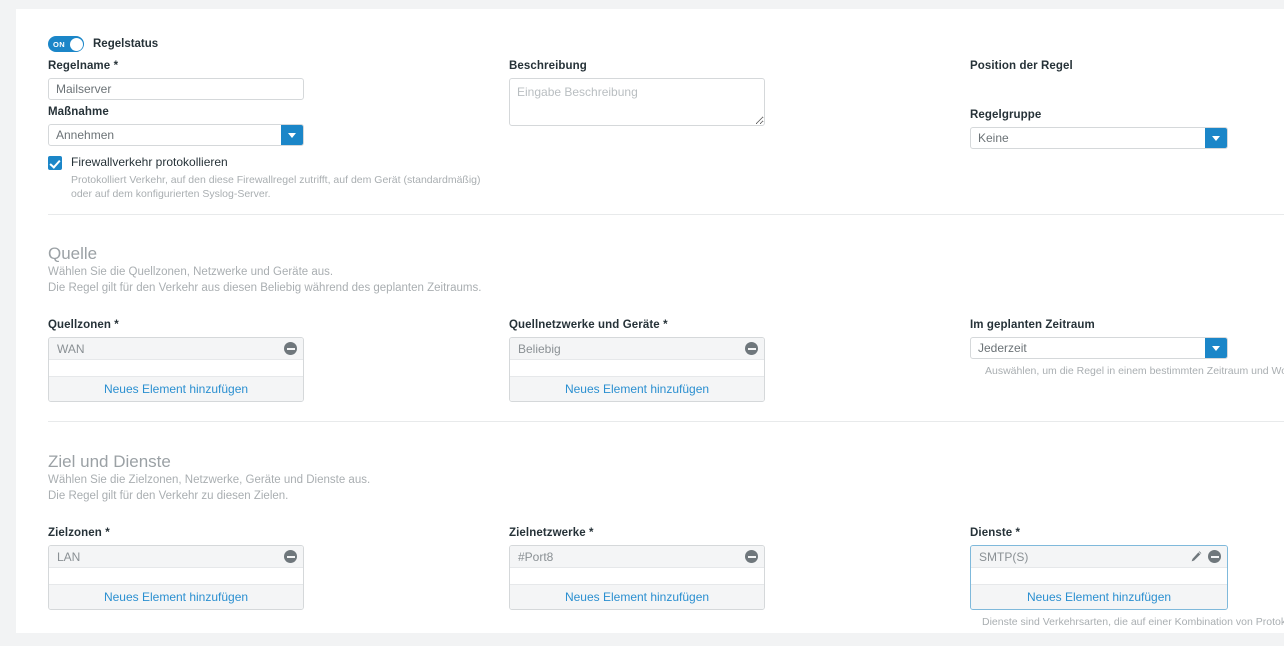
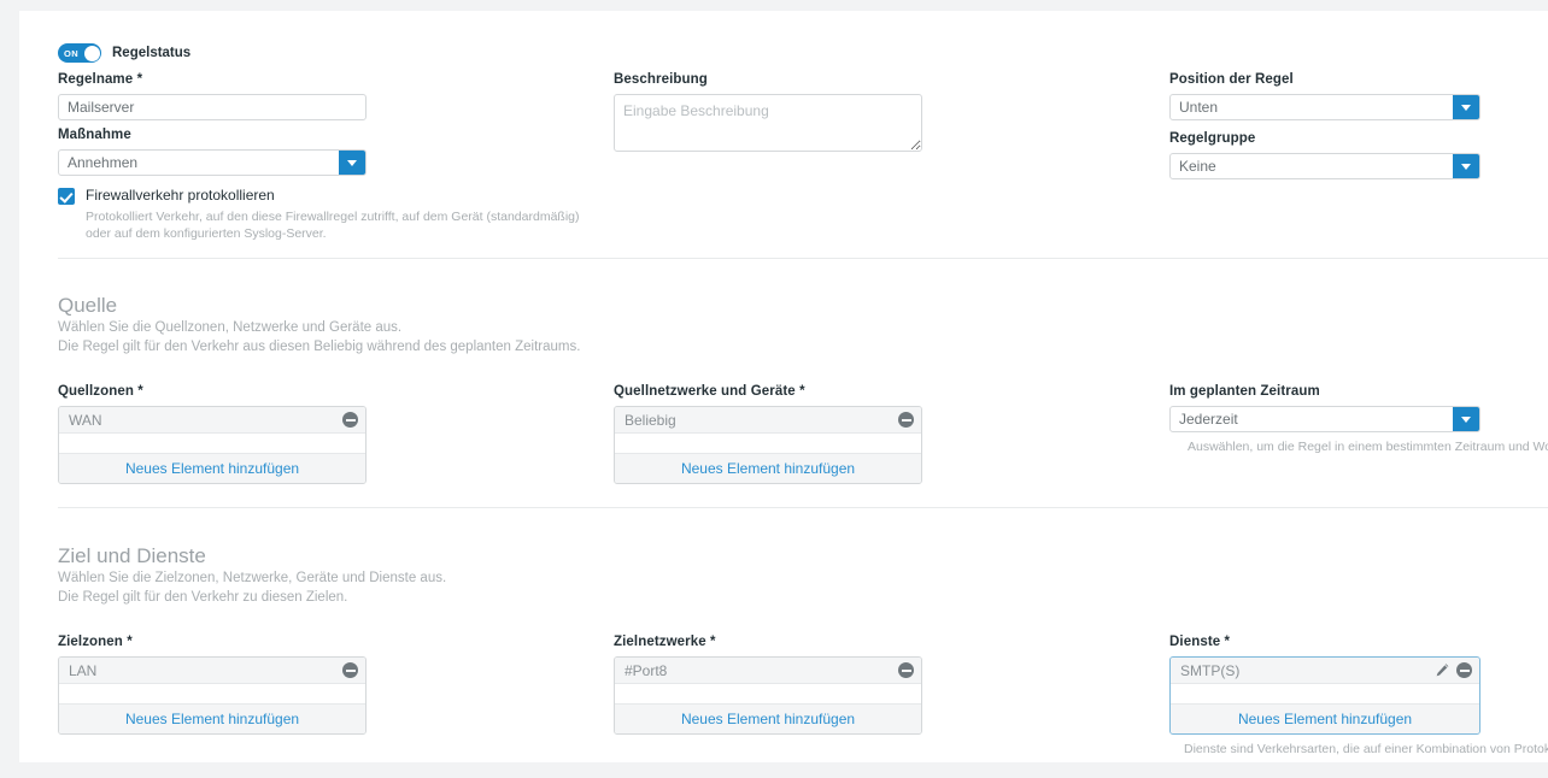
  ON
  Regelstatus
  Regelname *
  Mailserver
  Maßnahme
  Annehmen
  Beschreibung
  Eingabe Beschreibung
  Position der Regel
+ Unten
  Regelgruppe
  Keine
  Firewallverkehr protokollieren
  Protokolliert Verkehr, auf den diese Firewallregel zutrifft, auf dem Gerät (standardmäßig) oder auf dem konfigurierten Syslog-Server.
  Quelle
  Wählen Sie die Quellzonen, Netzwerke und Geräte aus.
  Die Regel gilt für den Verkehr aus diesen Beliebig während des geplanten Zeitraums.
  Quellzonen *
  WAN
  Neues Element hinzufügen
  Quellnetzwerke und Geräte *
  Beliebig
  Neues Element hinzufügen
  Im geplanten Zeitraum
  Jederzeit
  Auswählen, um die Regel in einem bestimmten Zeitraum und W
  Ziel und Dienste
  Wählen Sie die Zielzonen, Netzwerke, Geräte und Dienste aus.
  Die Regel gilt für den Verkehr zu diesen Zielen.
  Zielzonen *
  LAN
  Neues Element hinzufügen
  Zielnetzwerke *
  #Port8
  Neues Element hinzufügen
  Dienste *
  SMTP(S)
  Neues Element hinzufügen
  Dienste sind Verkehrsarten, die auf einer Kombination von Protok
